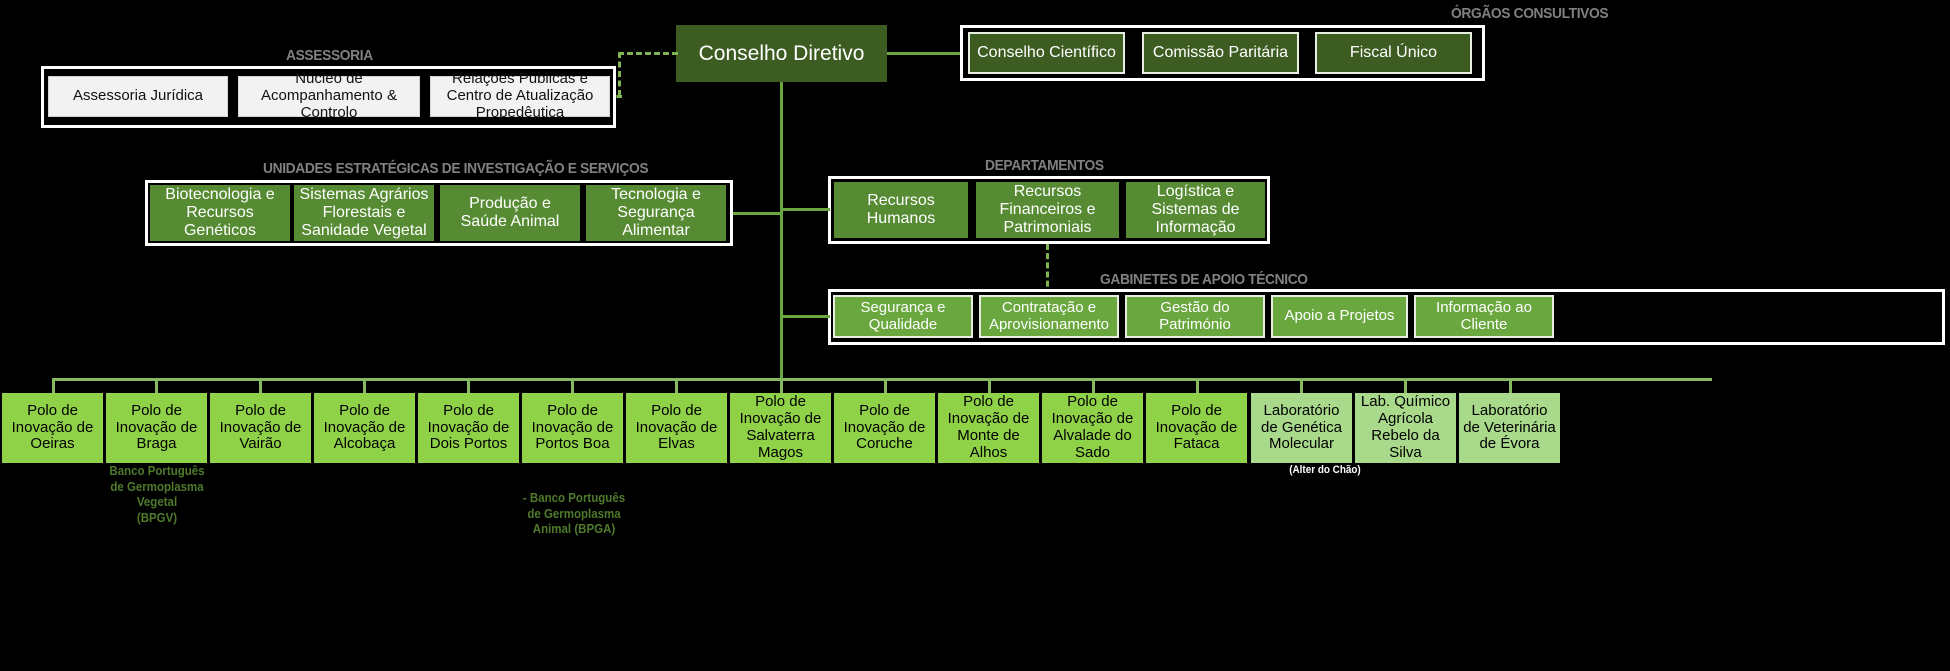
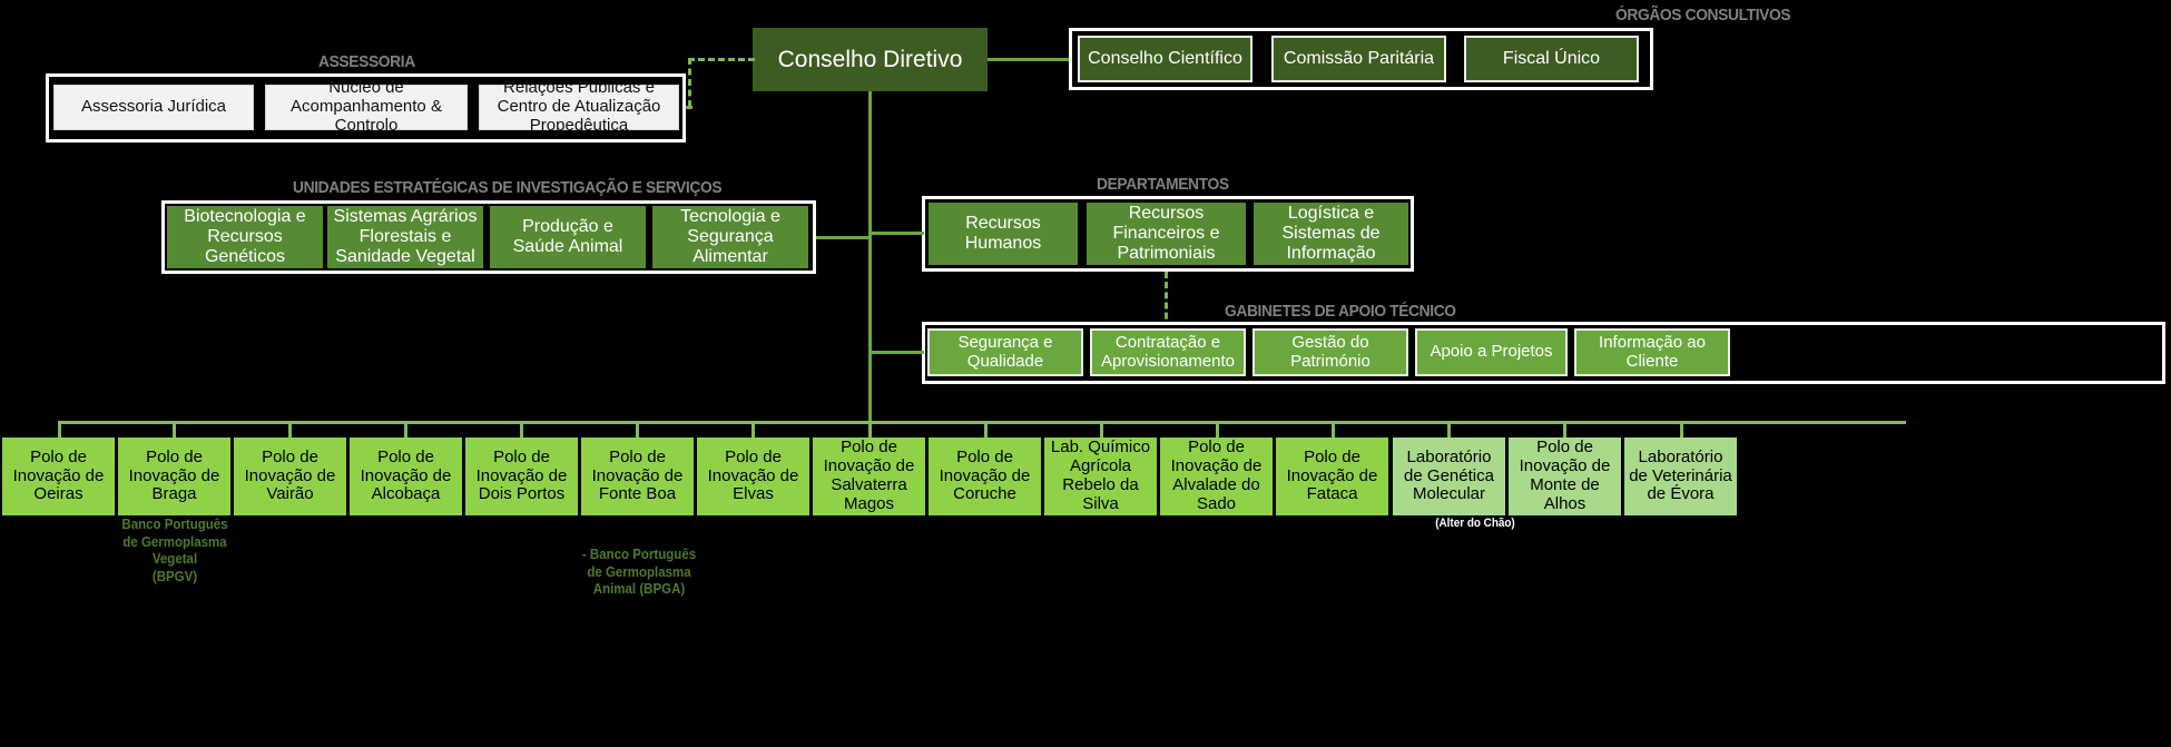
  Conselho Diretivo
  ÓRGÃOS CONSULTIVOS
  Conselho Científico
  Comissão Paritária
  Fiscal Único
  ASSESSORIA
  Assessoria Jurídica
  Núcleo de Acompanhamento & Controlo
  Relações Públicas e Centro de Atualização Propedêutica
  UNIDADES ESTRATÉGICAS DE INVESTIGAÇÃO E SERVIÇOS
  Biotecnologia e Recursos Genéticos
  Sistemas Agrários Florestais e Sanidade Vegetal
  Produção e Saúde Animal
  Tecnologia e Segurança Alimentar
  DEPARTAMENTOS
  Recursos Humanos
  Recursos Financeiros e Patrimoniais
  Logística e Sistemas de Informação
  GABINETES DE APOIO TÉCNICO
  Segurança e Qualidade
  Contratação e Aprovisionamento
  Gestão do Património
  Apoio a Projetos
  Informação ao Cliente
  Polo de Inovação de Oeiras
  Polo de Inovação de Braga
  Polo de Inovação de Vairão
  Polo de Inovação de Alcobaça
  Polo de Inovação de Dois Portos
- Polo de Inovação de Portos Boa
+ Polo de Inovação de Fonte Boa
  Polo de Inovação de Elvas
  Polo de Inovação de Salvaterra Magos
  Polo de Inovação de Coruche
- Polo de Inovação de Monte de Alhos
+ Lab. Químico Agrícola Rebelo da Silva
  Polo de Inovação de Alvalade do Sado
  Polo de Inovação de Fataca
  Laboratório de Genética Molecular
- Lab. Químico Agrícola Rebelo da Silva
+ Polo de Inovação de Monte de Alhos
  Laboratório de Veterinária de Évora
  Banco Português
  de Germoplasma
  Vegetal
  (BPGV)
  - Banco Português
  de Germoplasma
  Animal (BPGA)
  (Alter do Chão)
